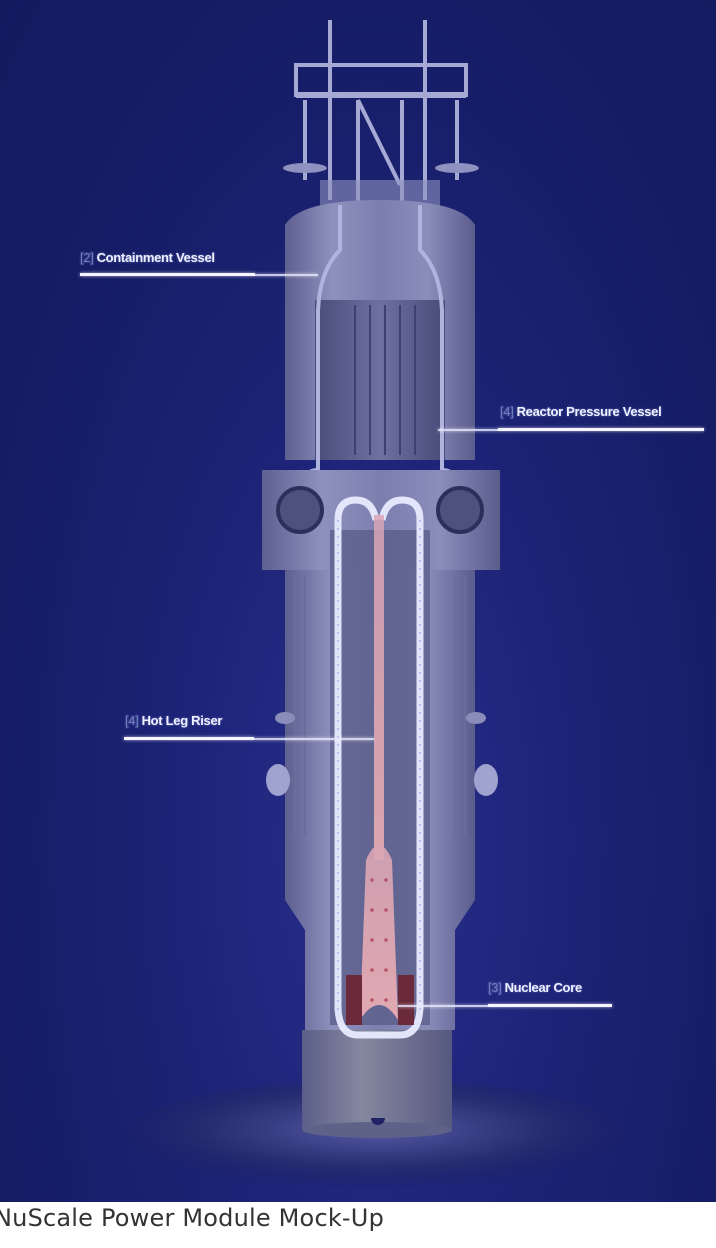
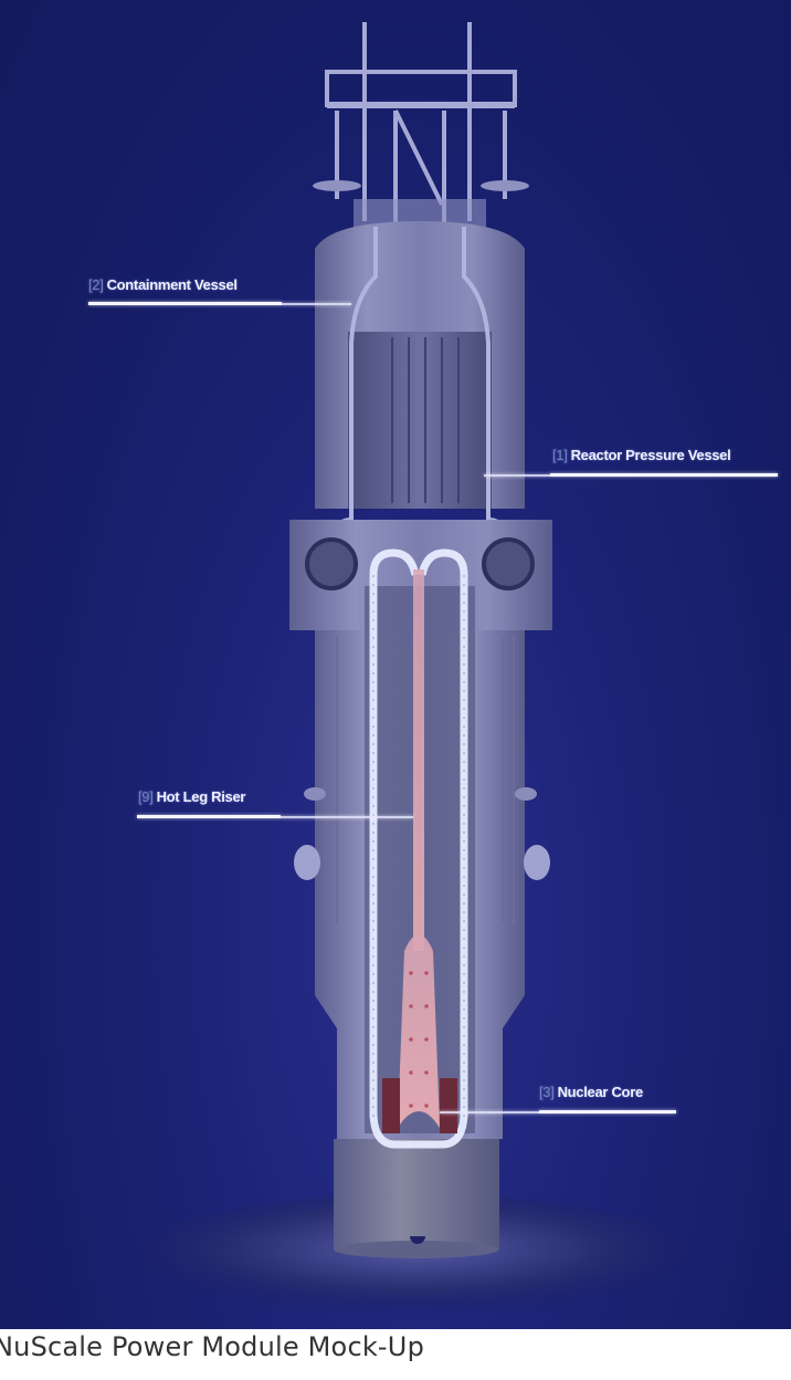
  [2] Containment Vessel
- [4] Reactor Pressure Vessel
+ [1] Reactor Pressure Vessel
- [4] Hot Leg Riser
+ [9] Hot Leg Riser
  [3] Nuclear Core
  NuScale Power Module Mock-Up
